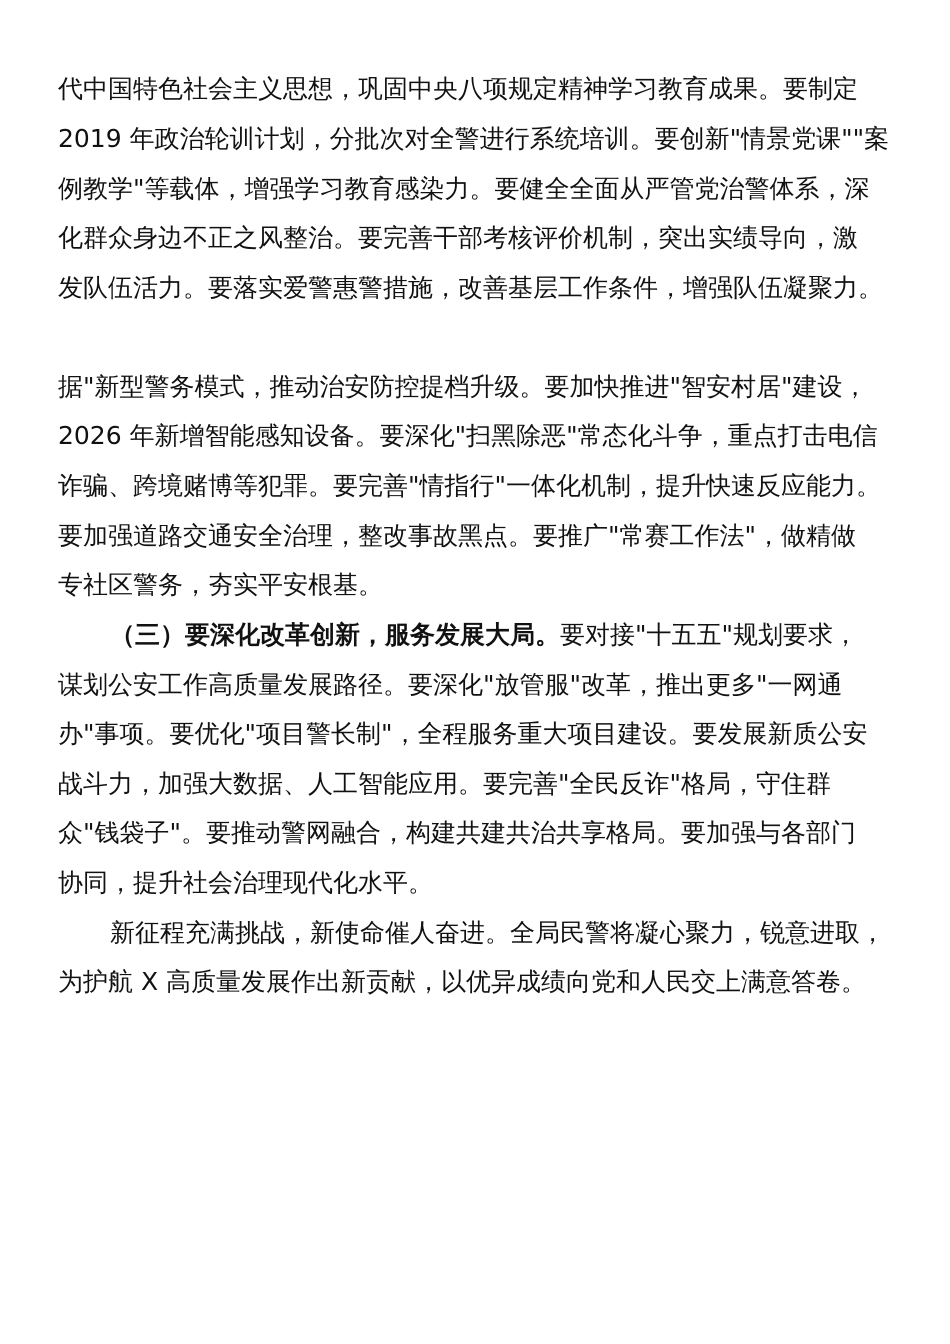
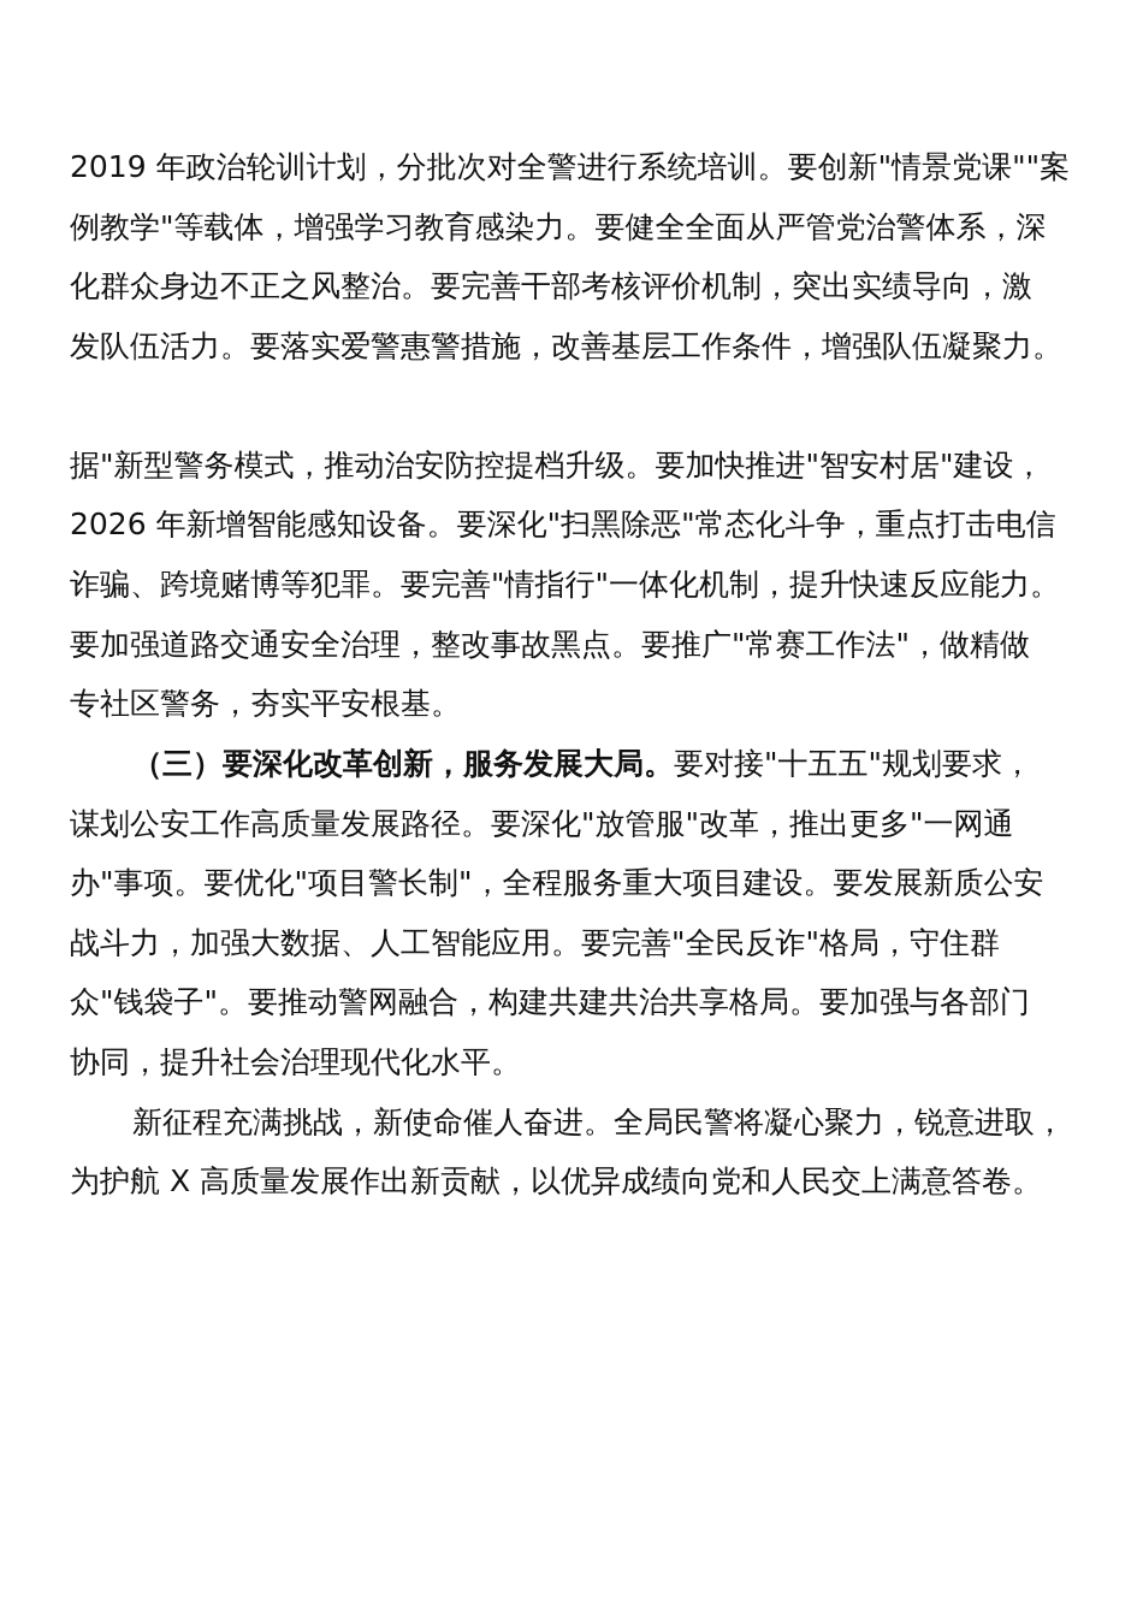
- 代中国特色社会主义思想，巩固中央八项规定精神学习教育成果。要制定
  2019 年政治轮训计划，分批次对全警进行系统培训。要创新"情景党课""案
  例教学"等载体，增强学习教育感染力。要健全全面从严管党治警体系，深
  化群众身边不正之风整治。要完善干部考核评价机制，突出实绩导向，激
  发队伍活力。要落实爱警惠警措施，改善基层工作条件，增强队伍凝聚力。
  据"新型警务模式，推动治安防控提档升级。要加快推进"智安村居"建设，
  2026 年新增智能感知设备。要深化"扫黑除恶"常态化斗争，重点打击电信
  诈骗、跨境赌博等犯罪。要完善"情指行"一体化机制，提升快速反应能力。
  要加强道路交通安全治理，整改事故黑点。要推广"常赛工作法"，做精做
  专社区警务，夯实平安根基。
  （三）要深化改革创新，服务发展大局。要对接"十五五"规划要求，
  谋划公安工作高质量发展路径。要深化"放管服"改革，推出更多"一网通
  办"事项。要优化"项目警长制"，全程服务重大项目建设。要发展新质公安
  战斗力，加强大数据、人工智能应用。要完善"全民反诈"格局，守住群
  众"钱袋子"。要推动警网融合，构建共建共治共享格局。要加强与各部门
  协同，提升社会治理现代化水平。
  新征程充满挑战，新使命催人奋进。全局民警将凝心聚力，锐意进取，
  为护航 X 高质量发展作出新贡献，以优异成绩向党和人民交上满意答卷。
